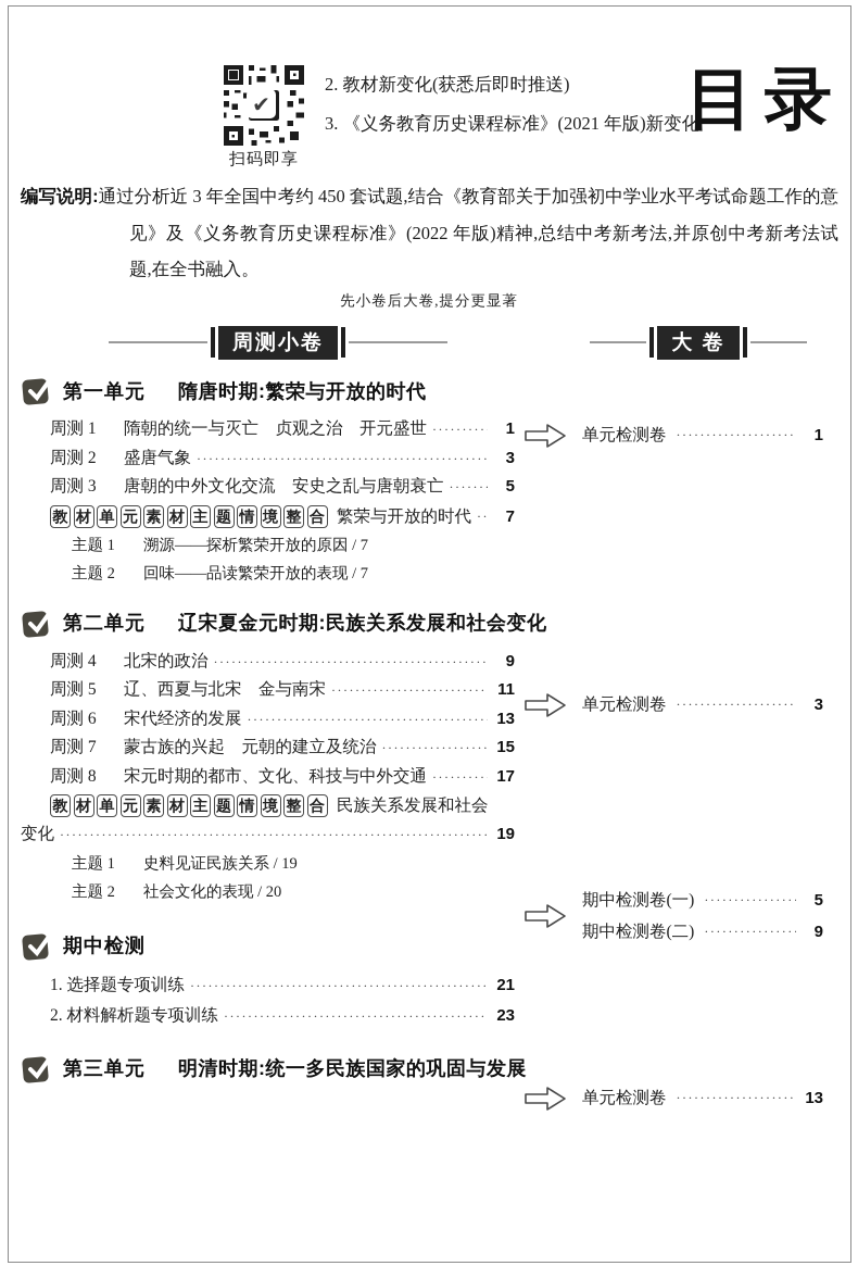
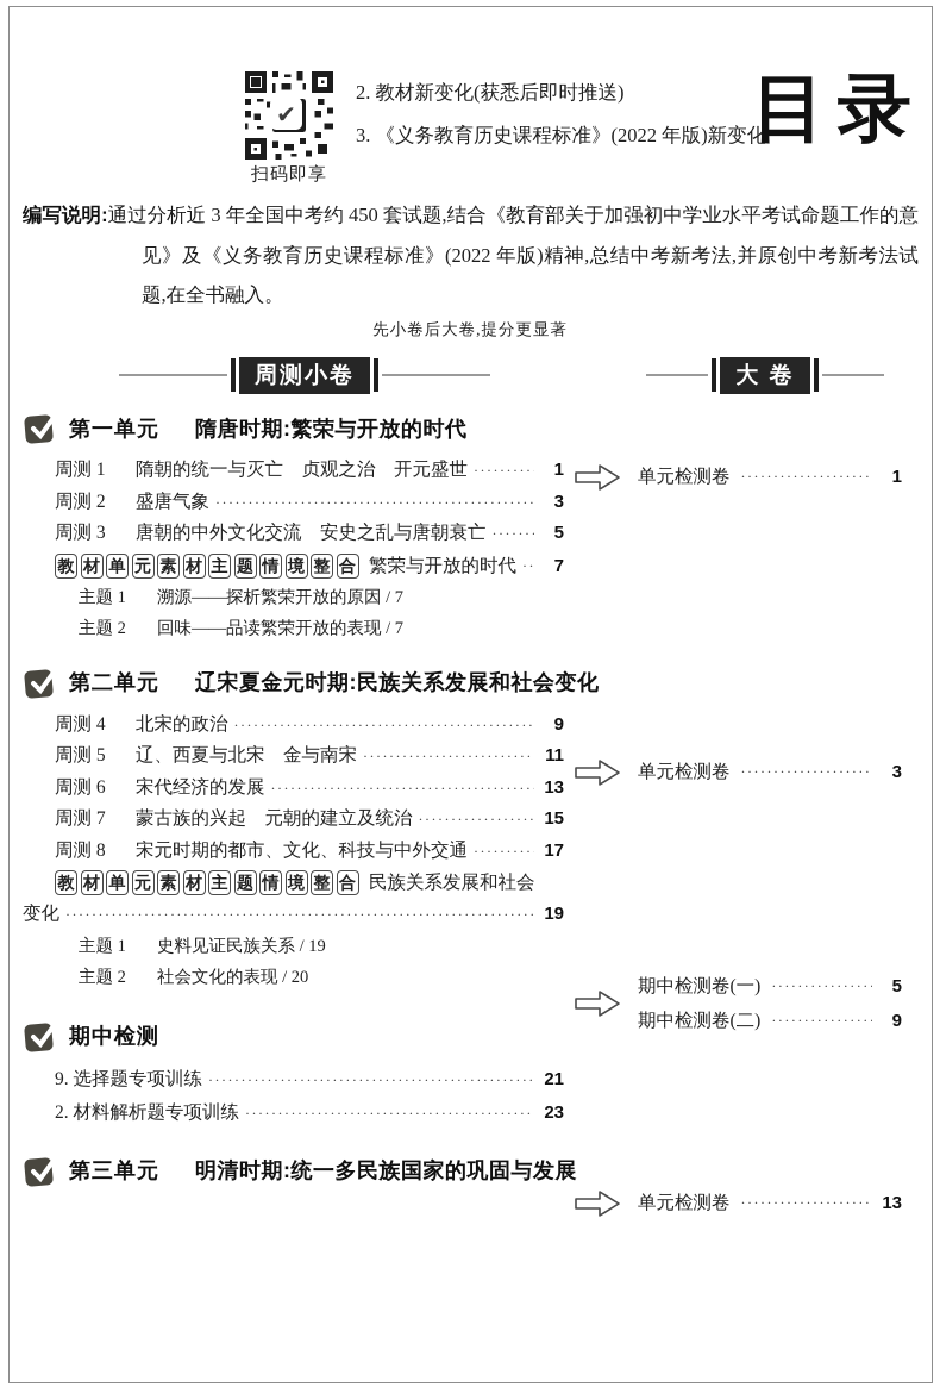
  ✔
  扫码即享
  2. 教材新变化(获悉后即时推送)
- 3. 《义务教育历史课程标准》(2021 年版)新变化
+ 3. 《义务教育历史课程标准》(2022 年版)新变化
  目录
  编写说明:通过分析近 3 年全国中考约 450 套试题,结合《教育部关于加强初中学业水平考试命题工作的意见》及《义务教育历史课程标准》(2022 年版)精神,总结中考新考法,并原创中考新考法试题,在全书融入。
  先小卷后大卷,提分更显著
  周测小卷
  大 卷
  第一单元
  隋唐时期:繁荣与开放的时代
  周测 1
  隋朝的统一与灭亡 贞观之治 开元盛世
  1
  周测 2
  盛唐气象
  3
  周测 3
  唐朝的中外文化交流 安史之乱与唐朝衰亡
  5
  教
  材
  单
  元
  素
  材
  主
  题
  情
  境
  整
  合
  繁荣与开放的时代
  7
  主题 1
  溯源——探析繁荣开放的原因 / 7
  主题 2
  回味——品读繁荣开放的表现 / 7
  第二单元
  辽宋夏金元时期:民族关系发展和社会变化
  周测 4
  北宋的政治
  9
  周测 5
  辽、西夏与北宋 金与南宋
  11
  周测 6
  宋代经济的发展
  13
  周测 7
  蒙古族的兴起 元朝的建立及统治
  15
  周测 8
  宋元时期的都市、文化、科技与中外交通
  17
  教
  材
  单
  元
  素
  材
  主
  题
  情
  境
  整
  合
  民族关系发展和社会
  变化
  19
  主题 1
  史料见证民族关系 / 19
  主题 2
  社会文化的表现 / 20
  期中检测
- 1. 选择题专项训练
+ 9. 选择题专项训练
  21
  2. 材料解析题专项训练
  23
  第三单元
  明清时期:统一多民族国家的巩固与发展
  单元检测卷
  1
  单元检测卷
  3
  期中检测卷(一)
  5
  期中检测卷(二)
  9
  单元检测卷
  13
